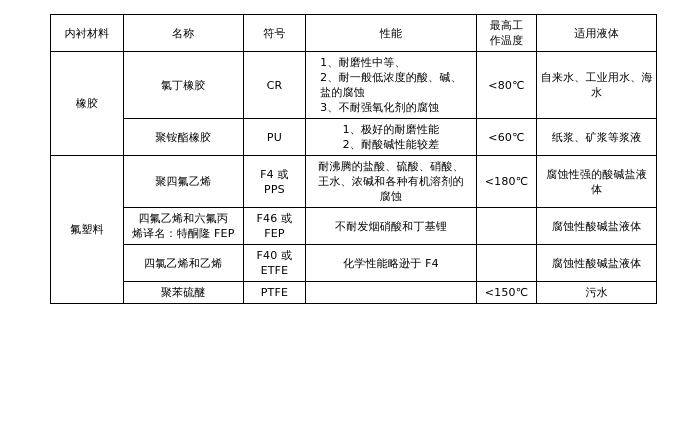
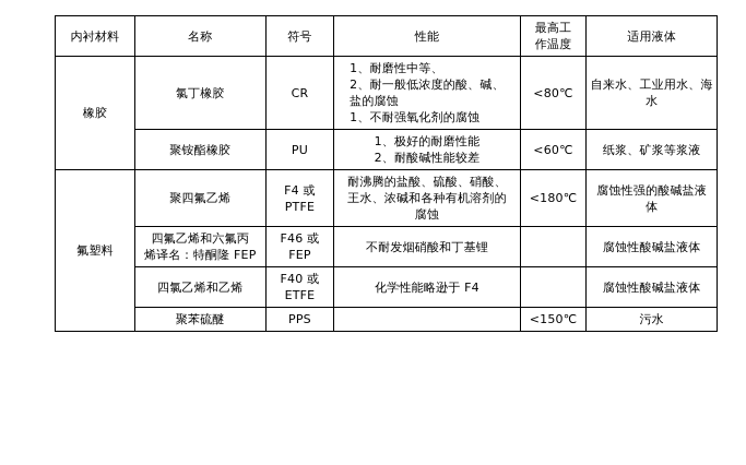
  内衬材料	名称	符号	性能	最高工 作温度	适用液体
- 橡胶	氯丁橡胶	CR	1、耐磨性中等、 2、耐一般低浓度的酸、碱、 盐的腐蚀 3、不耐强氧化剂的腐蚀	<80℃	自来水、工业用水、海 水
+ 橡胶	氯丁橡胶	CR	1、耐磨性中等、 2、耐一般低浓度的酸、碱、 盐的腐蚀 1、不耐强氧化剂的腐蚀	<80℃	自来水、工业用水、海 水
  聚铵酯橡胶	PU	1、极好的耐磨性能 2、耐酸碱性能较差	<60℃	纸浆、矿浆等浆液
- 氟塑料	聚四氟乙烯	F4 或 PPS	耐沸腾的盐酸、硫酸、硝酸、 王水、浓碱和各种有机溶剂的 腐蚀	<180℃	腐蚀性强的酸碱盐液 体
+ 氟塑料	聚四氟乙烯	F4 或 PTFE	耐沸腾的盐酸、硫酸、硝酸、 王水、浓碱和各种有机溶剂的 腐蚀	<180℃	腐蚀性强的酸碱盐液 体
  四氟乙烯和六氟丙 烯译名：特酮隆 FEP	F46 或 FEP	不耐发烟硝酸和丁基锂		腐蚀性酸碱盐液体
  四氯乙烯和乙烯	F40 或 ETFE	化学性能略逊于 F4		腐蚀性酸碱盐液体
- 聚苯硫醚	PTFE		<150℃	污水
+ 聚苯硫醚	PPS		<150℃	污水
